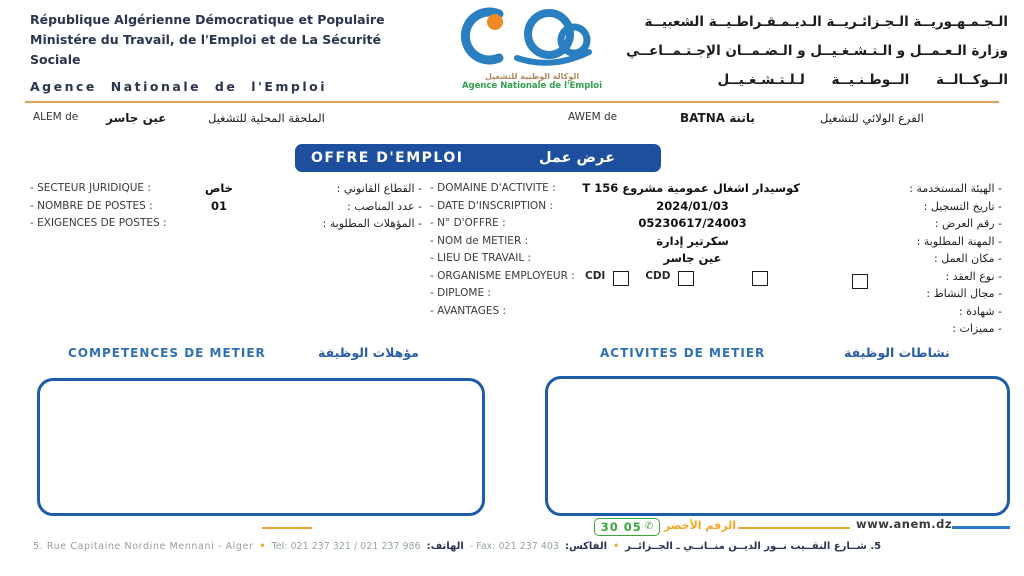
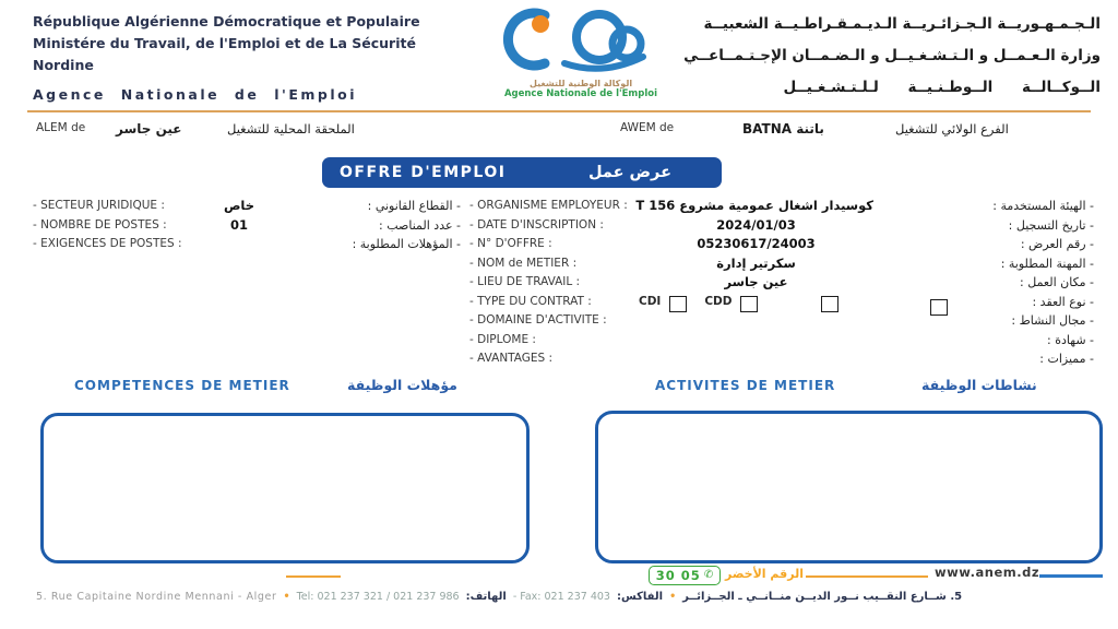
  République Algérienne Démocratique et Populaire
- Ministére du Travail, de l'Emploi et de La Sécurité Sociale
+ Ministére du Travail, de l'Emploi et de La Sécurité Nordine
  Agence Nationale de l'Emploi
  الوكالة الوطنية للتشغيل
  Agence Nationale de l'Emploi
  الـجـمـهـوريــة الـجـزائـريــة الـديـمـقـراطـيــة الشعبيــة
  وزارة الـعـمــل و الـتـشـغـيــل و الـضـمــان الإجـتـمــاعــي
  الــوكــالــة الــوطـنـيــة لـلـتـشـغـيــل
  ALEM de
  عين جاسر
  الملحقة المحلية للتشغيل
  AWEM de
  BATNA باتنة
  الفرع الولائي للتشغيل
  OFFRE D'EMPLOI
  عرض عمل
  - SECTEUR JURIDIQUE :
  - NOMBRE DE POSTES :
  - EXIGENCES DE POSTES :
  خاص
  01
  - القطاع القانوني :
  - عدد المناصب :
  - المؤهلات المطلوبة :
- - DOMAINE D'ACTIVITE :
+ - ORGANISME EMPLOYEUR :
  - DATE D'INSCRIPTION :
  - N° D'OFFRE :
  - NOM de METIER :
  - LIEU DE TRAVAIL :
+ - TYPE DU CONTRAT :
- - ORGANISME EMPLOYEUR :
+ - DOMAINE D'ACTIVITE :
  - DIPLOME :
  - AVANTAGES :
  كوسيدار اشغال عمومية مشروع 156 T
  2024/01/03
  05230617/24003
  سكرتير إدارة
  عين جاسر
  CDI
  CDD
  - الهيئة المستخدمة :
  - تاريخ التسجيل :
  - رقم العرض :
  - المهنة المطلوبة :
  - مكان العمل :
  - نوع العقد :
  - مجال النشاط :
  - شهادة :
  - مميزات :
  COMPETENCES DE METIER
  مؤهلات الوظيفة
  ACTIVITES DE METIER
  نشاطات الوظيفة
  30 05
  ✆
  الرقم الأخضر
  www.anem.dz
  5. Rue Capitaine Nordine Mennani - Alger
  •
  Tel: 021 237 321 / 021 237 986
  الهاتف:
  - Fax: 021 237 403
  الفاكس:
  •
  5. شــارع النقــيب نــور الديــن منــانــي ـ الجــزائــر
